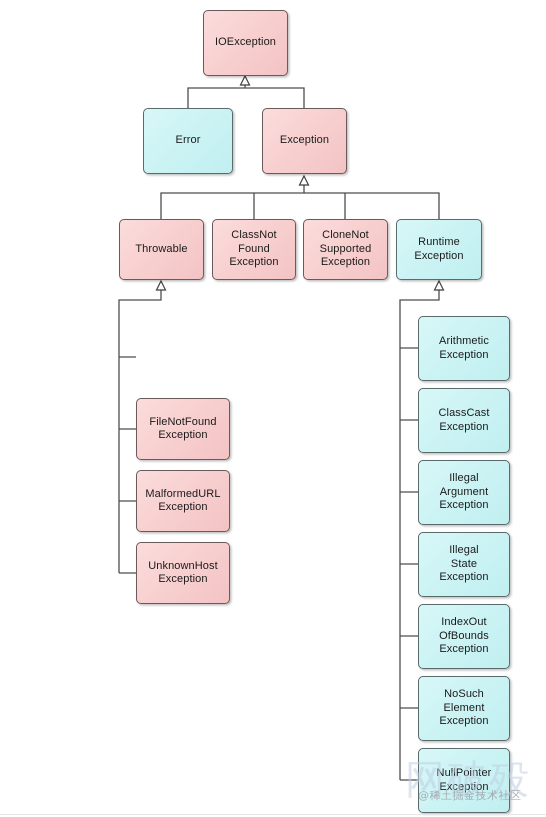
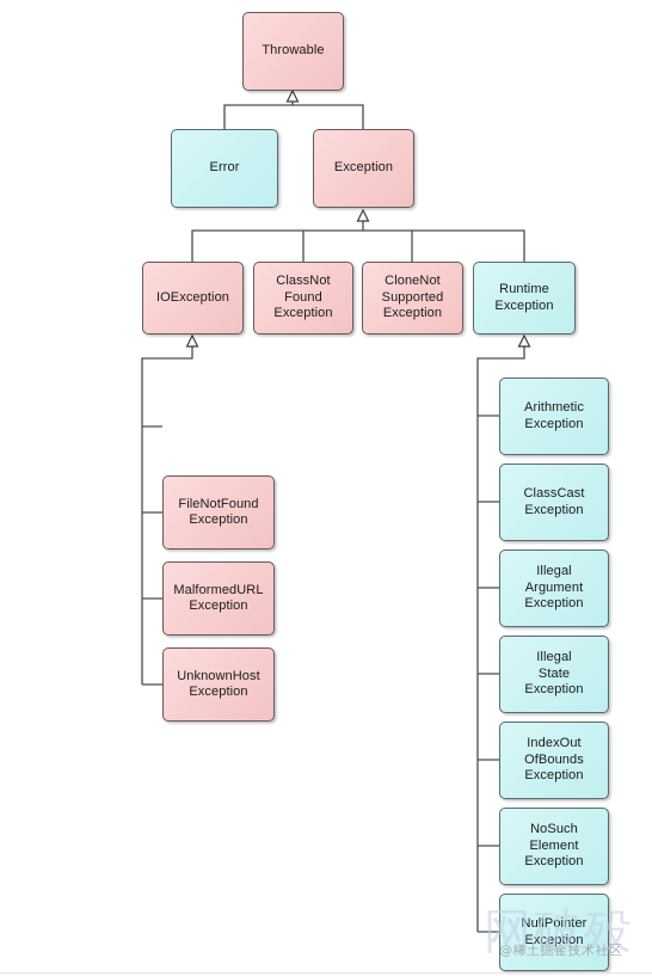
- IOException
+ Throwable
  Error
  Exception
- Throwable
+ IOException
  ClassNot
  Found
  Exception
  CloneNot
  Supported
  Exception
  Runtime
  Exception
  FileNotFound
  Exception
  MalformedURL
  Exception
  UnknownHost
  Exception
  Arithmetic
  Exception
  ClassCast
  Exception
  Illegal
  Argument
  Exception
  Illegal
  State
  Exception
  IndexOut
  OfBounds
  Exception
  NoSuch
  Element
  Exception
  NullPointer
  Exception
  网破殁
  @稀土掘金技术社区
